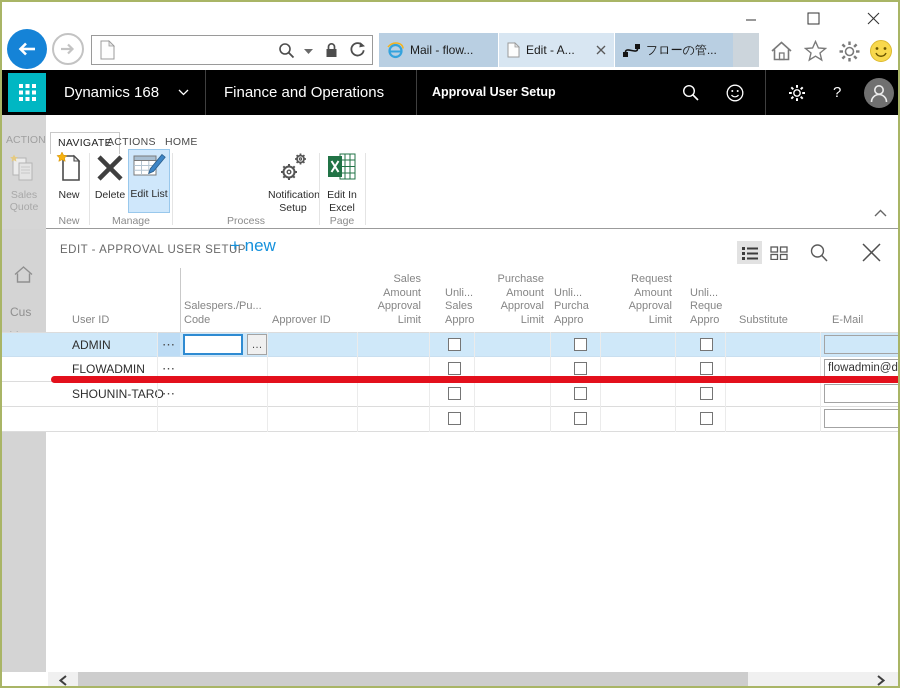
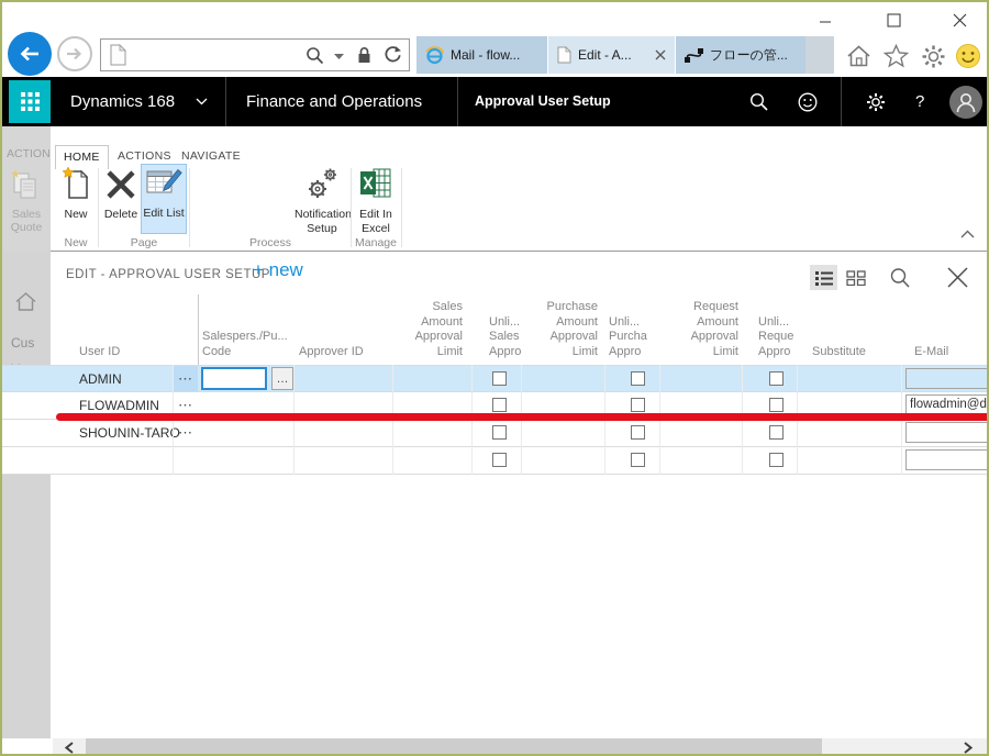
  Mail - flow...
  Edit - A...
  フローの管...
  Dynamics 168
  Finance and Operations
  Approval User Setup
  ?
  ACTION
  Sales Quote
- NAVIGATE
+ HOME
  ACTIONS
- HOME
+ NAVIGATE
  New
  Delete
  Edit List
  Notification Setup
  Edit In Excel
  New
- Manage
+ Page
  Process
- Page
+ Manage
  Cus
  EDIT - APPROVAL USER SETUP
  + new
  User ID
  Salespers./Pu...
  Code
  Approver ID
  Sales
  Amount
  Approval
  Limit
  Unli...
  Sales
  Appro
  Purchase
  Amount
  Approval
  Limit
  Unli...
  Purcha
  Appro
  Request
  Amount
  Approval
  Limit
  Unli...
  Reque
  Appro
  Substitute
  E-Mail
  ADMIN
  ⋯
  …
  FLOWADMIN
  ⋯
  flowadmin@d
  SHOUNIN-TARO
  ⋯
